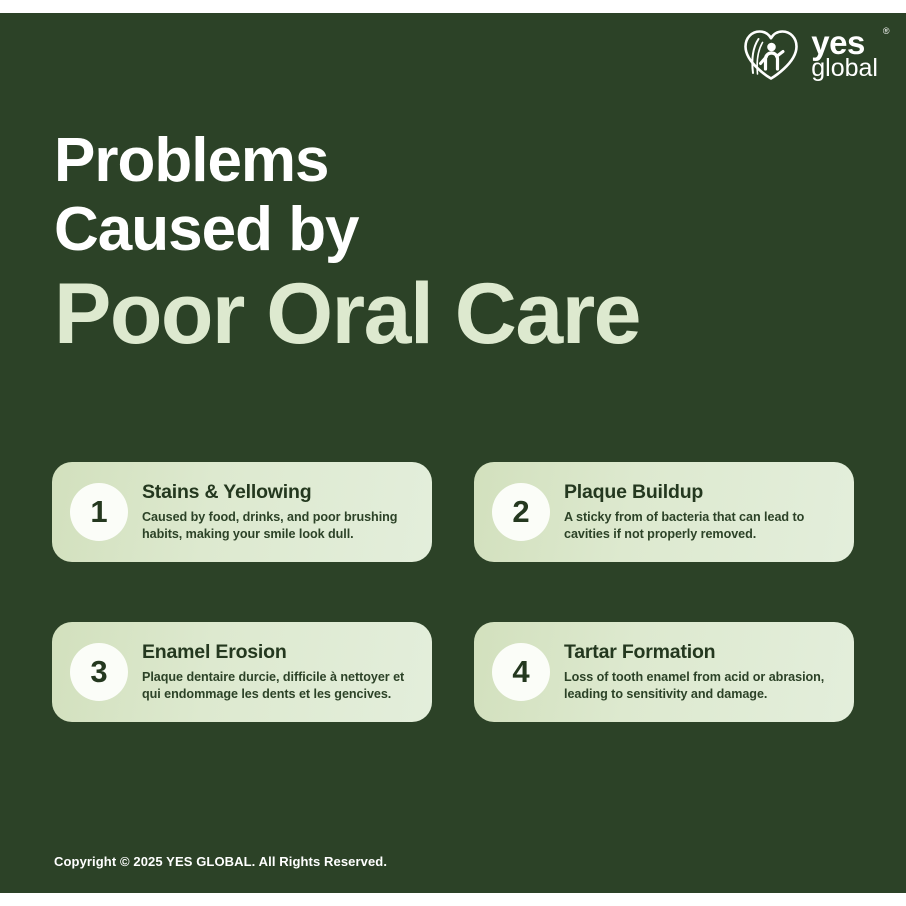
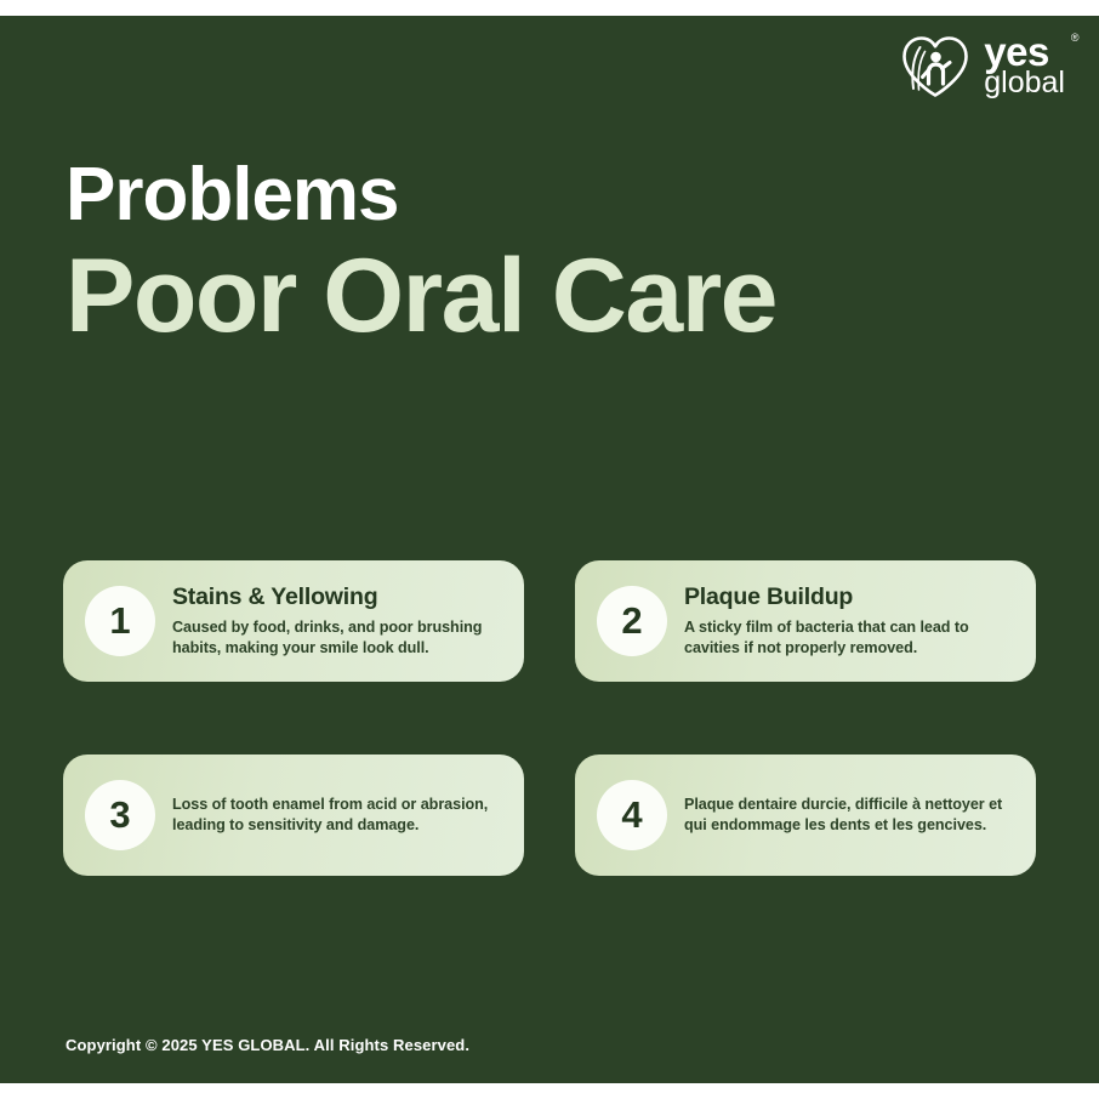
  yes
  ®
  global
  Problems
- Caused by
  Poor Oral Care
  1
  Stains & Yellowing
  Caused by food, drinks, and poor brushing habits, making your smile look dull.
  2
  Plaque Buildup
- A sticky from of bacteria that can lead to cavities if not properly removed.
+ A sticky film of bacteria that can lead to cavities if not properly removed.
  3
- Enamel Erosion
- Plaque dentaire durcie, difficile à nettoyer et qui endommage les dents et les gencives.
+ Loss of tooth enamel from acid or abrasion, leading to sensitivity and damage.
  4
- Tartar Formation
- Loss of tooth enamel from acid or abrasion, leading to sensitivity and damage.
+ Plaque dentaire durcie, difficile à nettoyer et qui endommage les dents et les gencives.
  Copyright © 2025 YES GLOBAL. All Rights Reserved.
